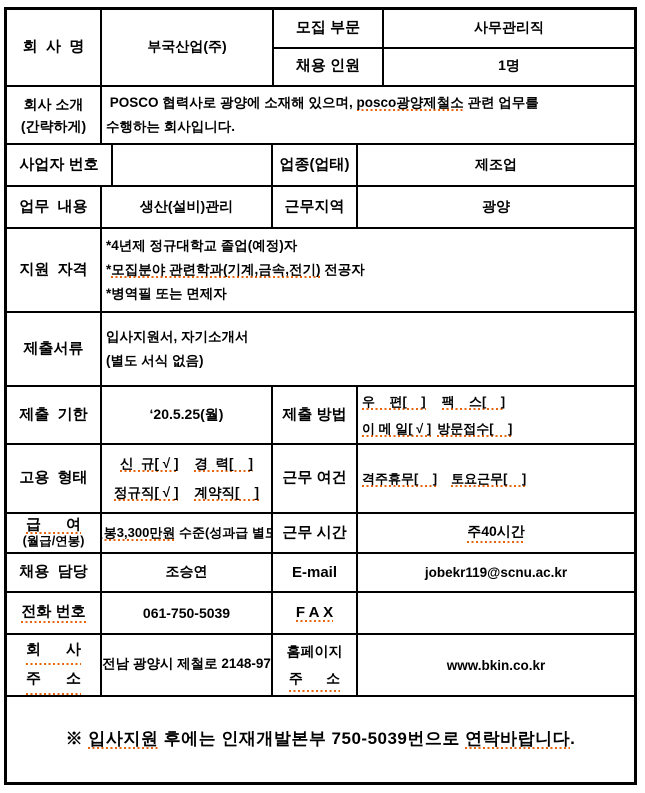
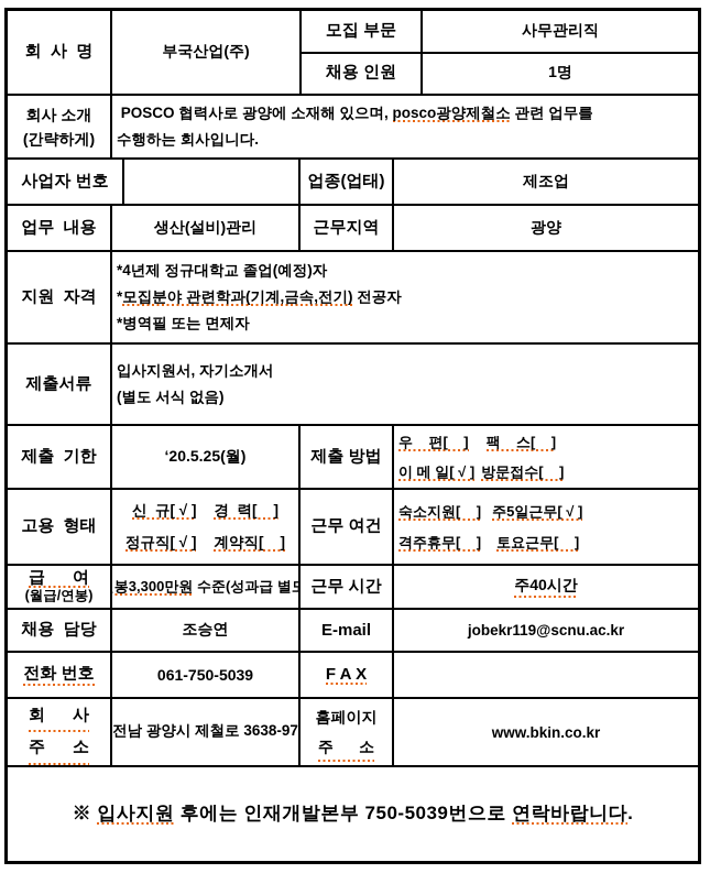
  회 사 명
  부국산업(주)
  모집 부문
  사무관리직
  채용 인원
  1명
  회사 소개
  (간략하게)
  POSCO 협력사로 광양에 소재해 있으며, posco광양제철소 관련 업무를
  수행하는 회사입니다.
  사업자 번호
  업종(업태)
  제조업
  업무 내용
  생산(설비)관리
  근무지역
  광양
  지원 자격
  *4년제 정규대학교 졸업(예정)자
  *모집분야 관련학과(기계,금속,전기) 전공자
  *병역필 또는 면제자
  제출서류
  입사지원서, 자기소개서
  (별도 서식 없음)
  제출 기한
  ‘20.5.25(월)
  제출 방법
  우 편[ ] 팩 스[ ]
  이 메 일[ √ ] 방문접수[ ]
  고용 형태
  신 규[ √ ] 경 력[ ]
  정규직[ √ ] 계약직[ ]
  근무 여건
+ 숙소지원[ ] 주5일근무[ √ ]
  격주휴무[ ] 토요근무[ ]
  급 여
  (월급/연봉)
  봉3,300만원 수준(성과급 별
  근무 시간
  주40시간
  채용 담당
  조승연
  E-mail
  jobekr119@scnu.ac.kr
  전화 번호
  061-750-5039
  F A X
  회 사
  주 소
- 전남 광양시 제철로 2148-97
+ 전남 광양시 제철로 3638-97
  홈페이지
  주 소
  www.bkin.co.kr
  ※ 입사지원 후에는 인재개발본부 750-5039번으로 연락바랍니다.
